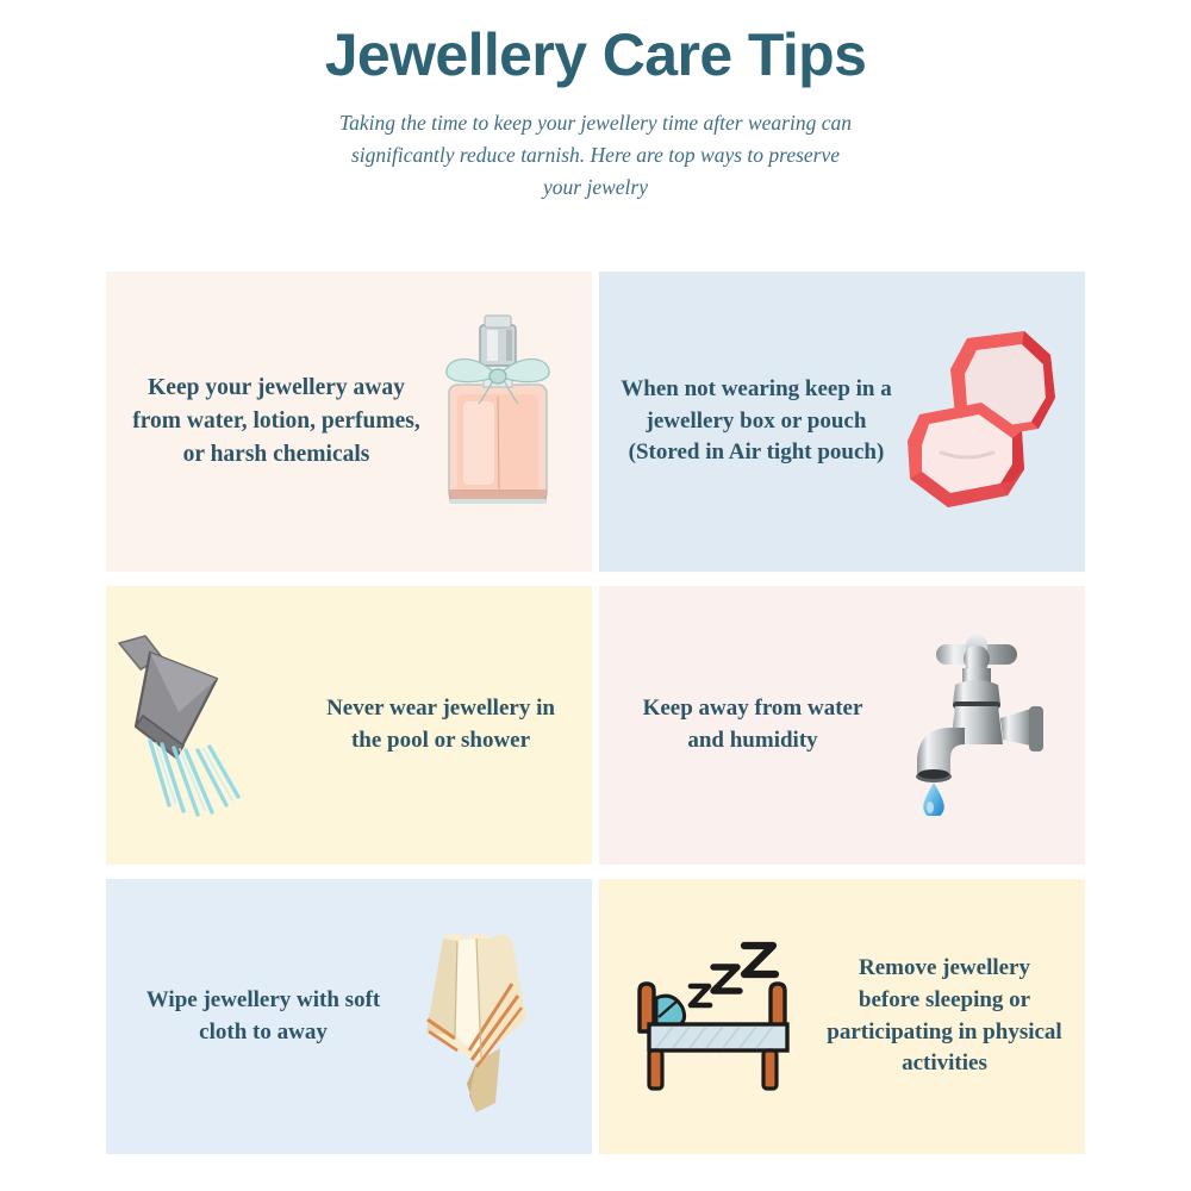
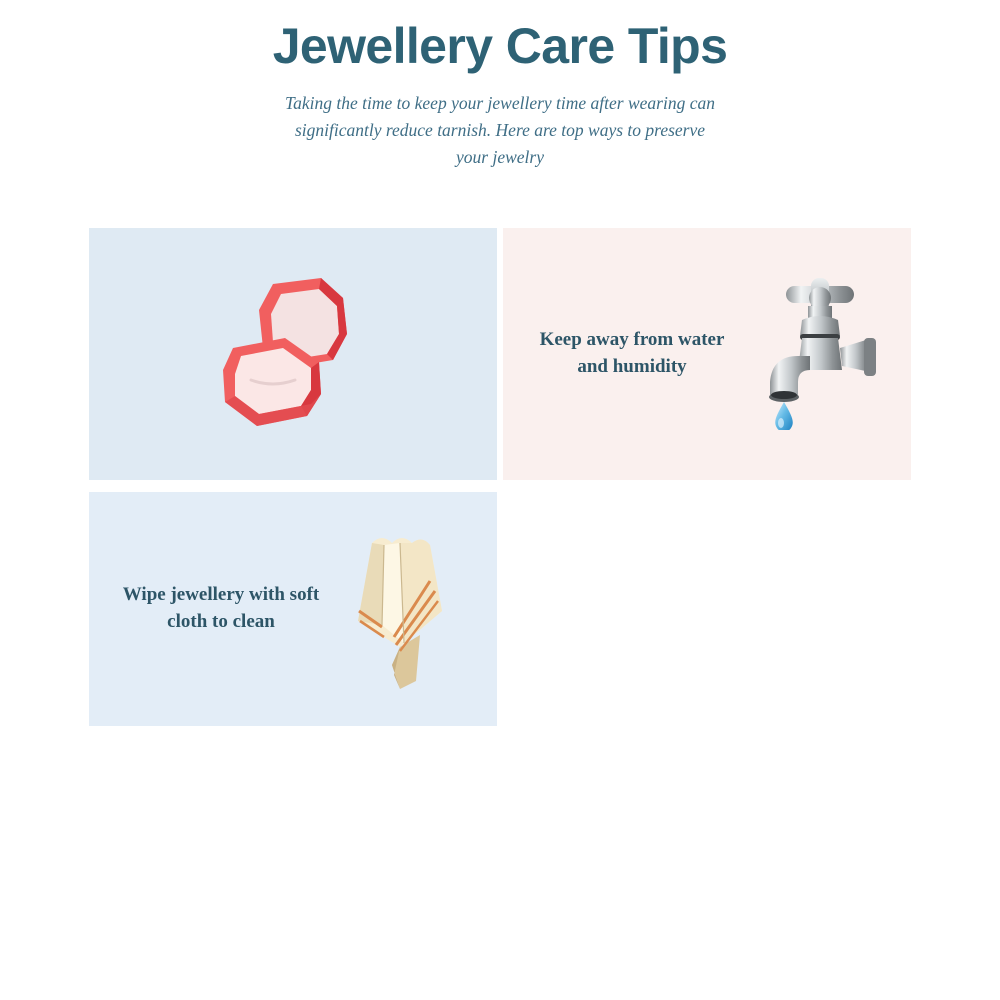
  Jewellery Care Tips
  Taking the time to keep your jewellery time after wearing can significantly reduce tarnish. Here are top ways to preserve your jewelry
- Keep your jewellery away from water, lotion, perfumes, or harsh chemicals
- When not wearing keep in a jewellery box or pouch (Stored in Air tight pouch)
- Never wear jewellery in the pool or shower
  Keep away from water and humidity
- Wipe jewellery with soft cloth to away
+ Wipe jewellery with soft cloth to clean
- Remove jewellery before sleeping or participating in physical activities
